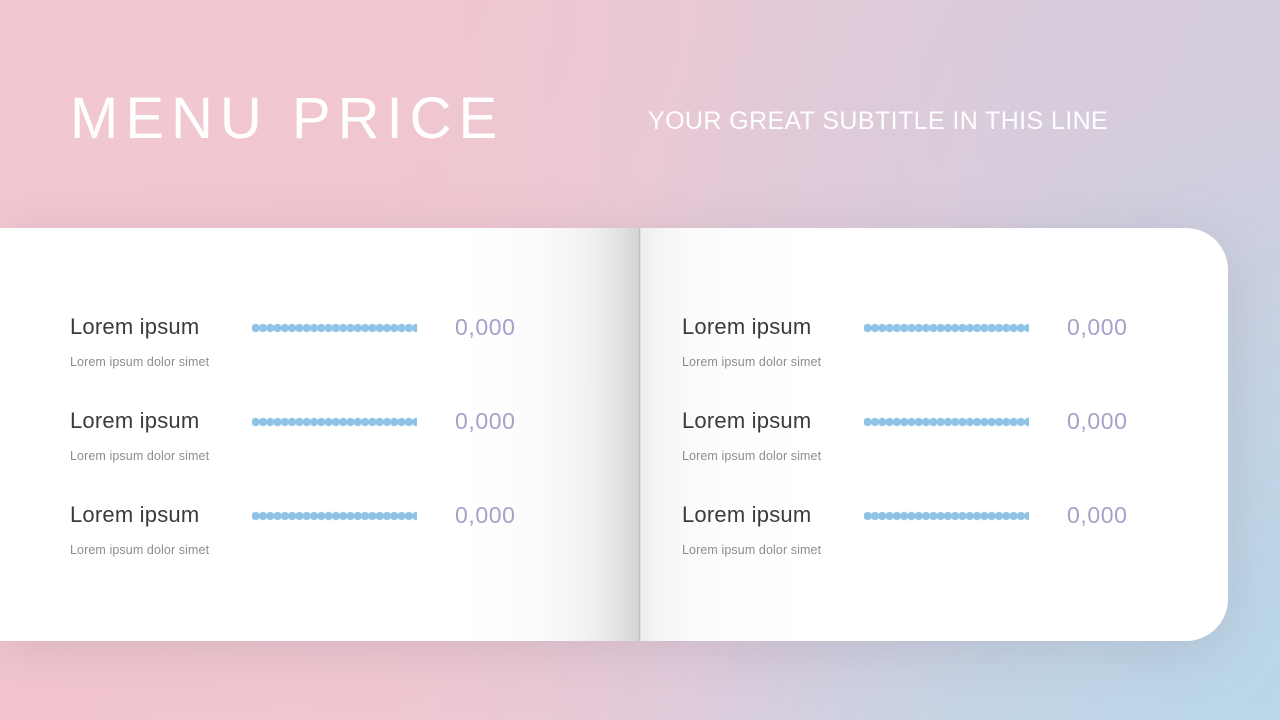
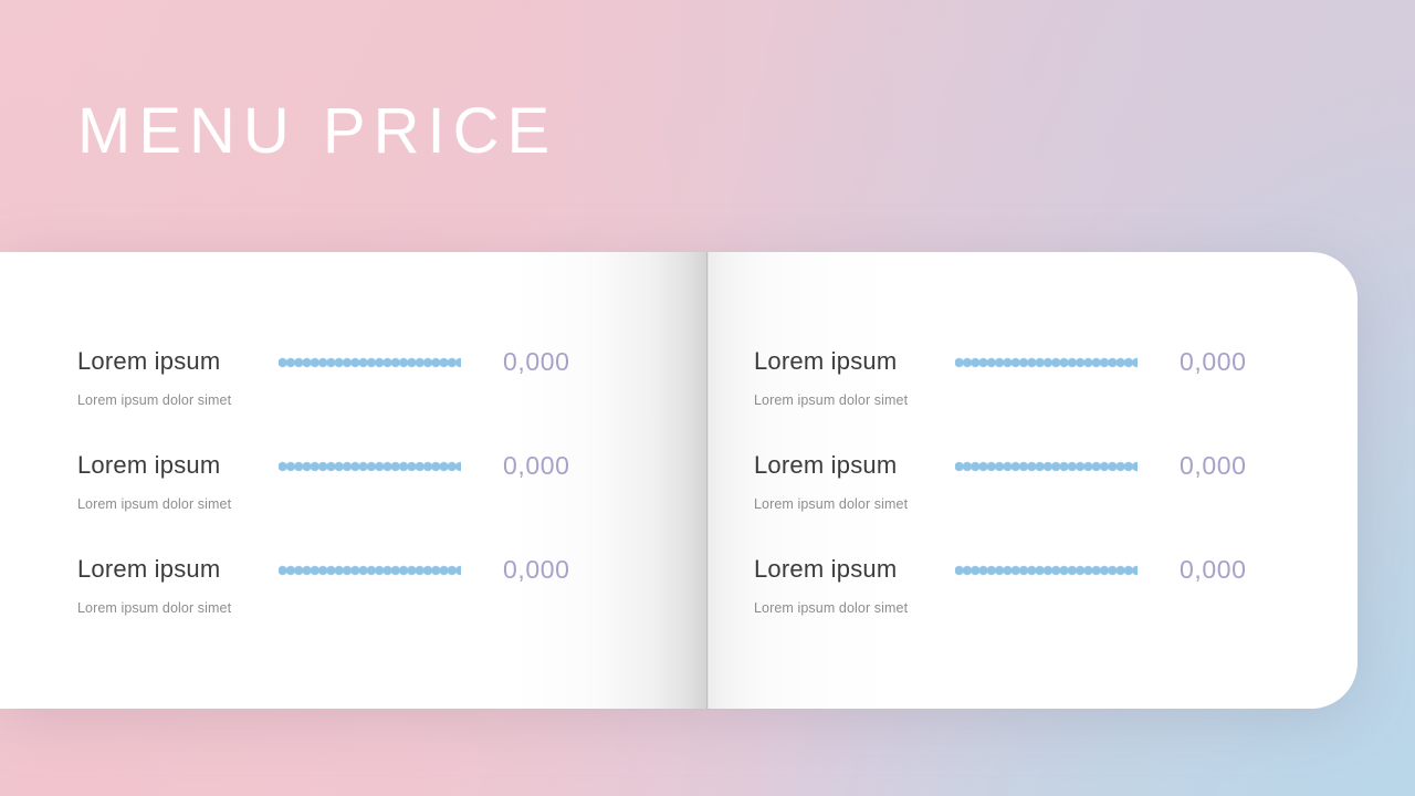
  MENU PRICE
- YOUR GREAT SUBTITLE IN THIS LINE
  Lorem ipsum
  0,000
  Lorem ipsum dolor simet
  Lorem ipsum
  0,000
  Lorem ipsum dolor simet
  Lorem ipsum
  0,000
  Lorem ipsum dolor simet
  Lorem ipsum
  0,000
  Lorem ipsum dolor simet
  Lorem ipsum
  0,000
  Lorem ipsum dolor simet
  Lorem ipsum
  0,000
  Lorem ipsum dolor simet
